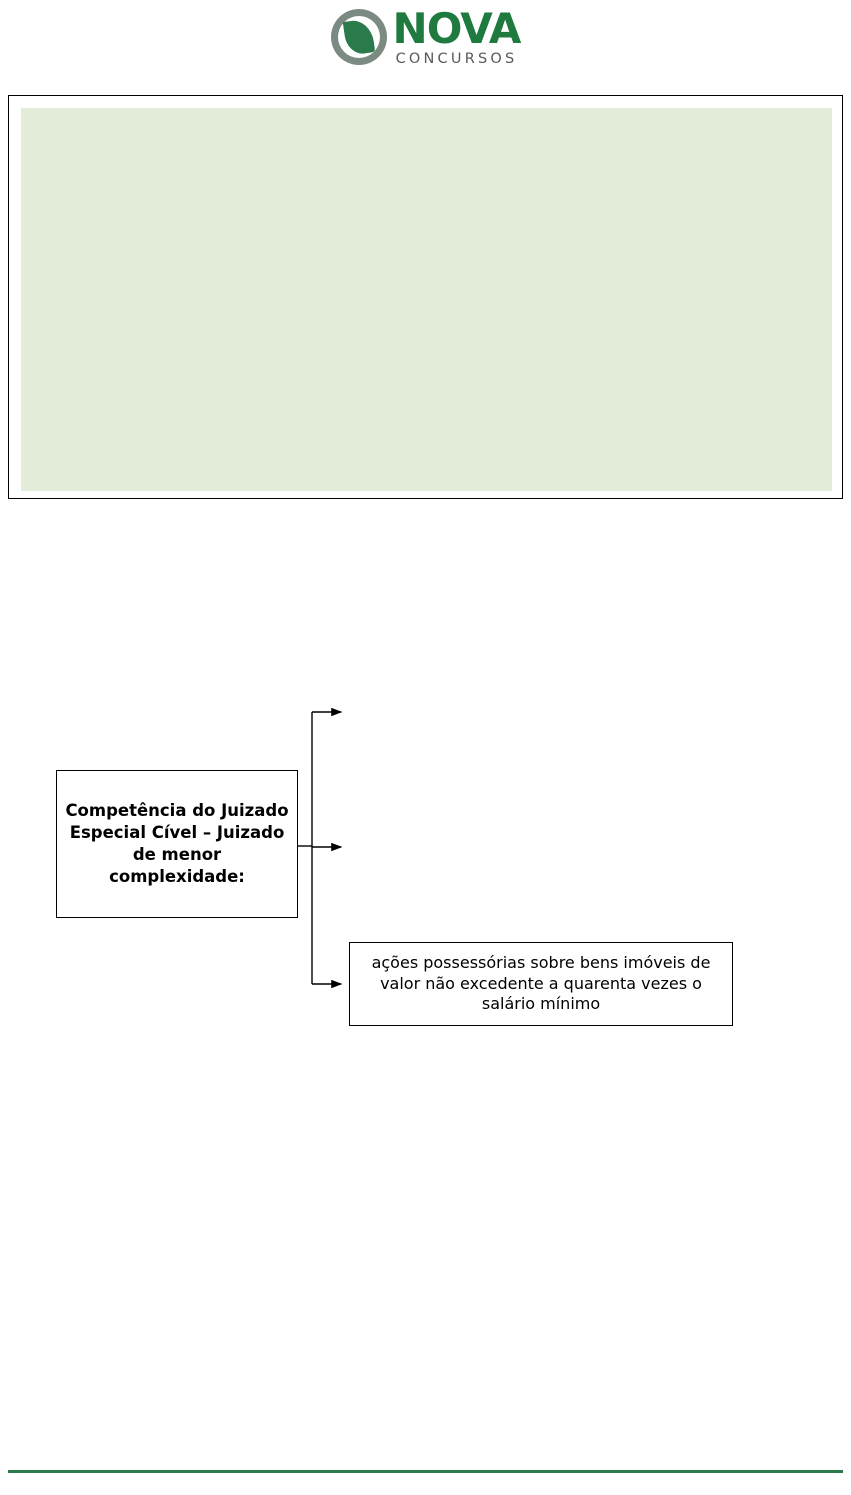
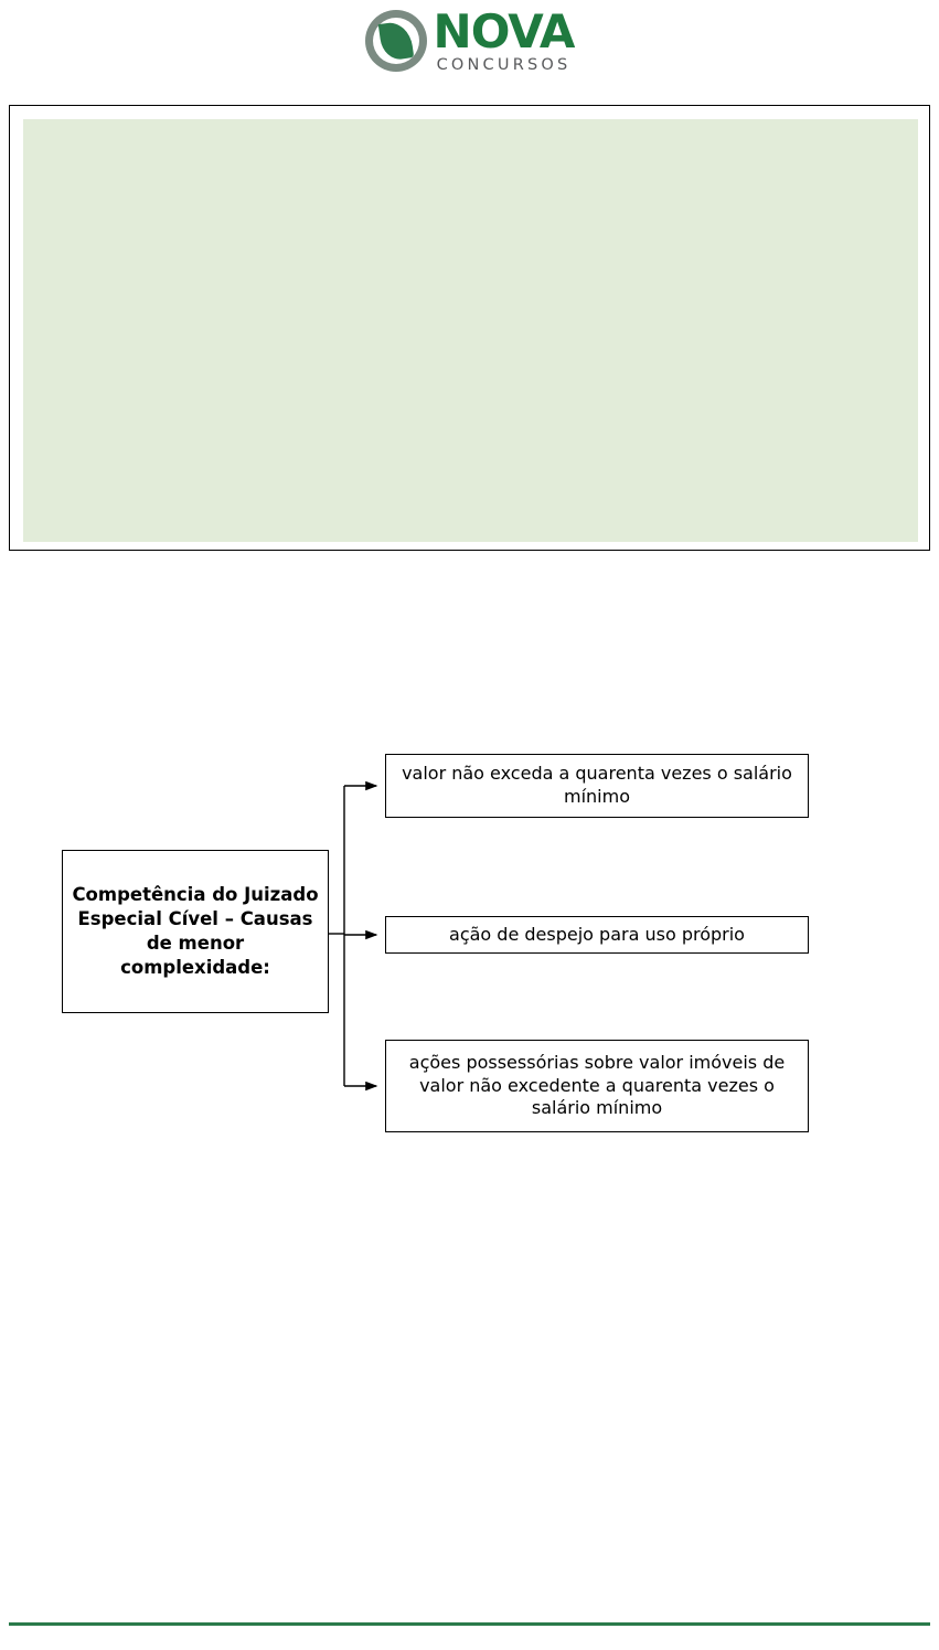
  NOVA
  CONCURSOS
- Competência do Juizado Especial Cível – Juizado de menor complexidade:
+ Competência do Juizado Especial Cível – Causas de menor complexidade:
+ valor não exceda a quarenta vezes o salário mínimo
+ ação de despejo para uso próprio
- ações possessórias sobre bens imóveis de valor não excedente a quarenta vezes o salário mínimo
+ ações possessórias sobre valor imóveis de valor não excedente a quarenta vezes o salário mínimo
